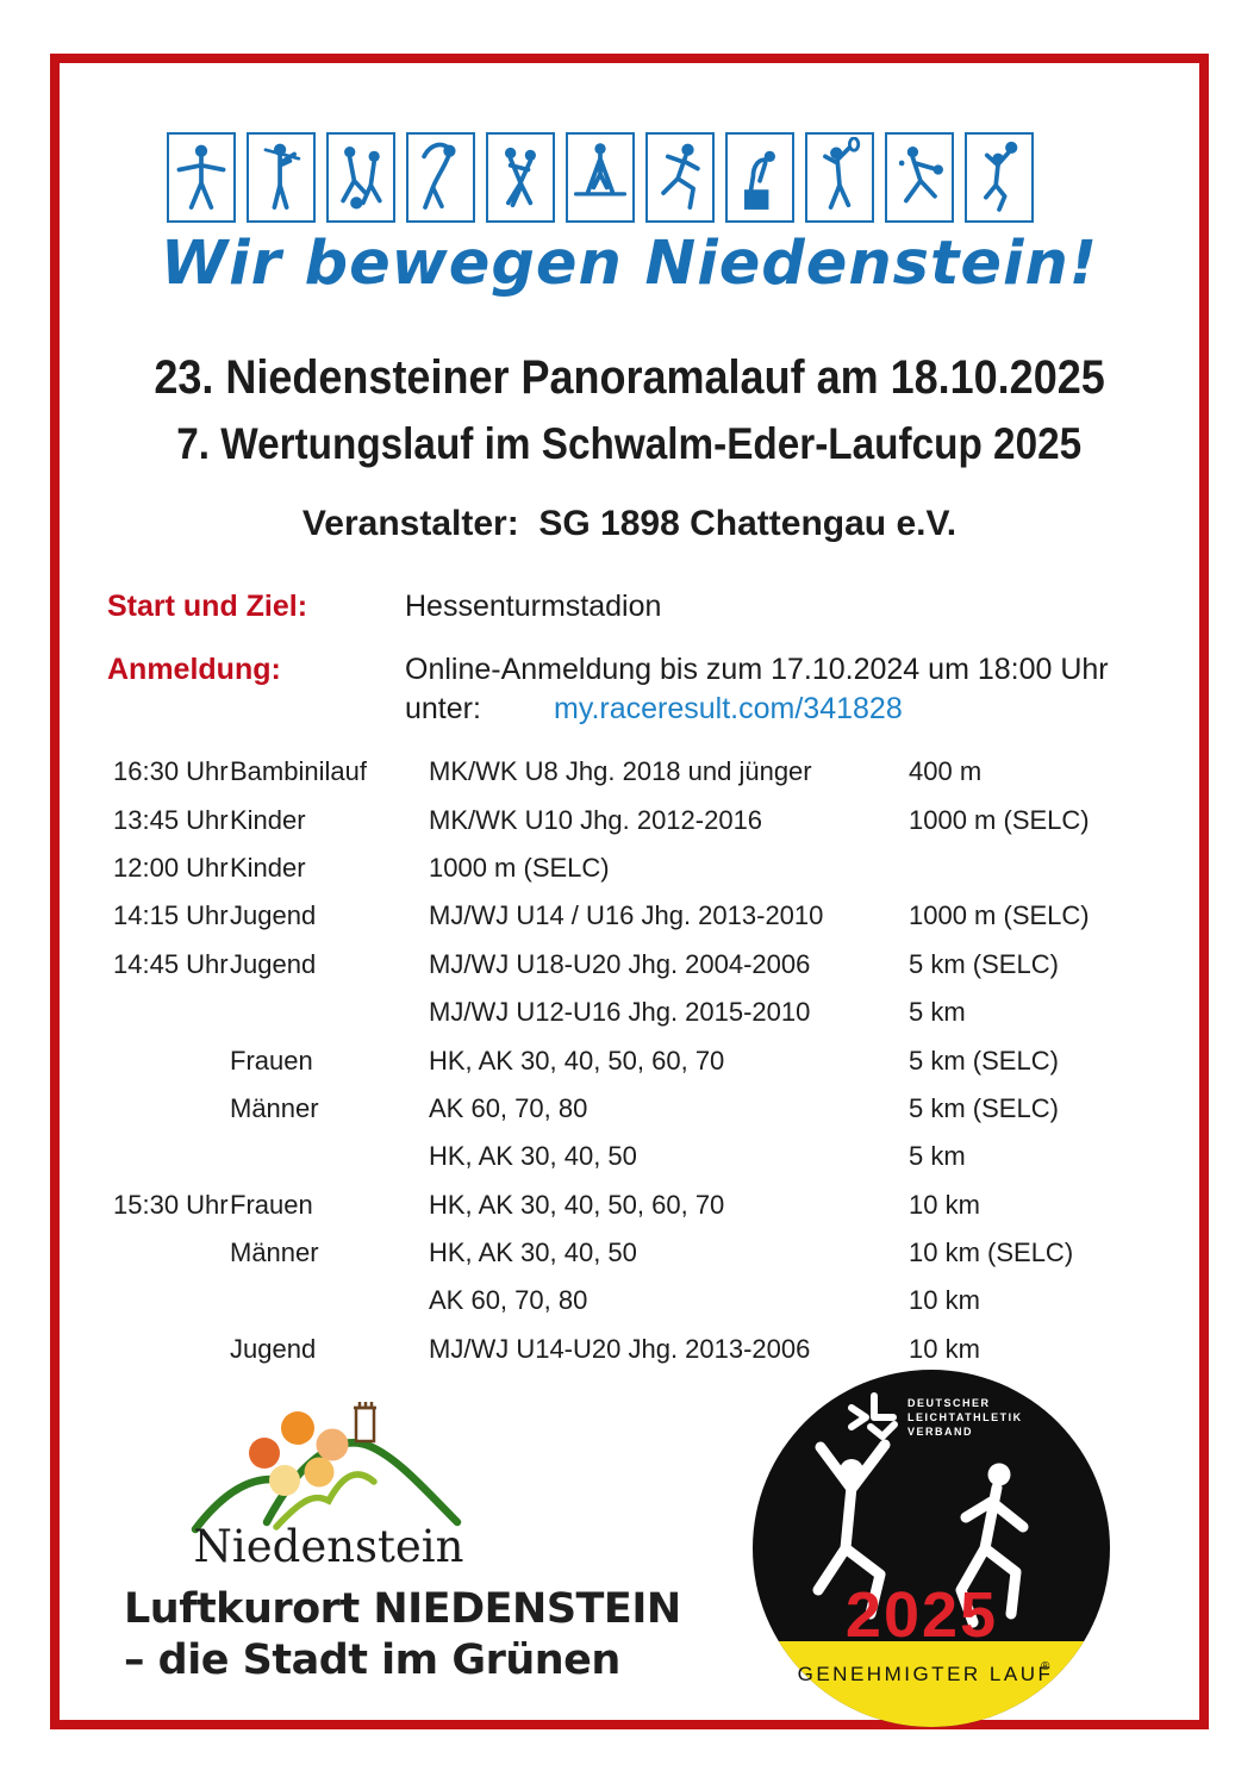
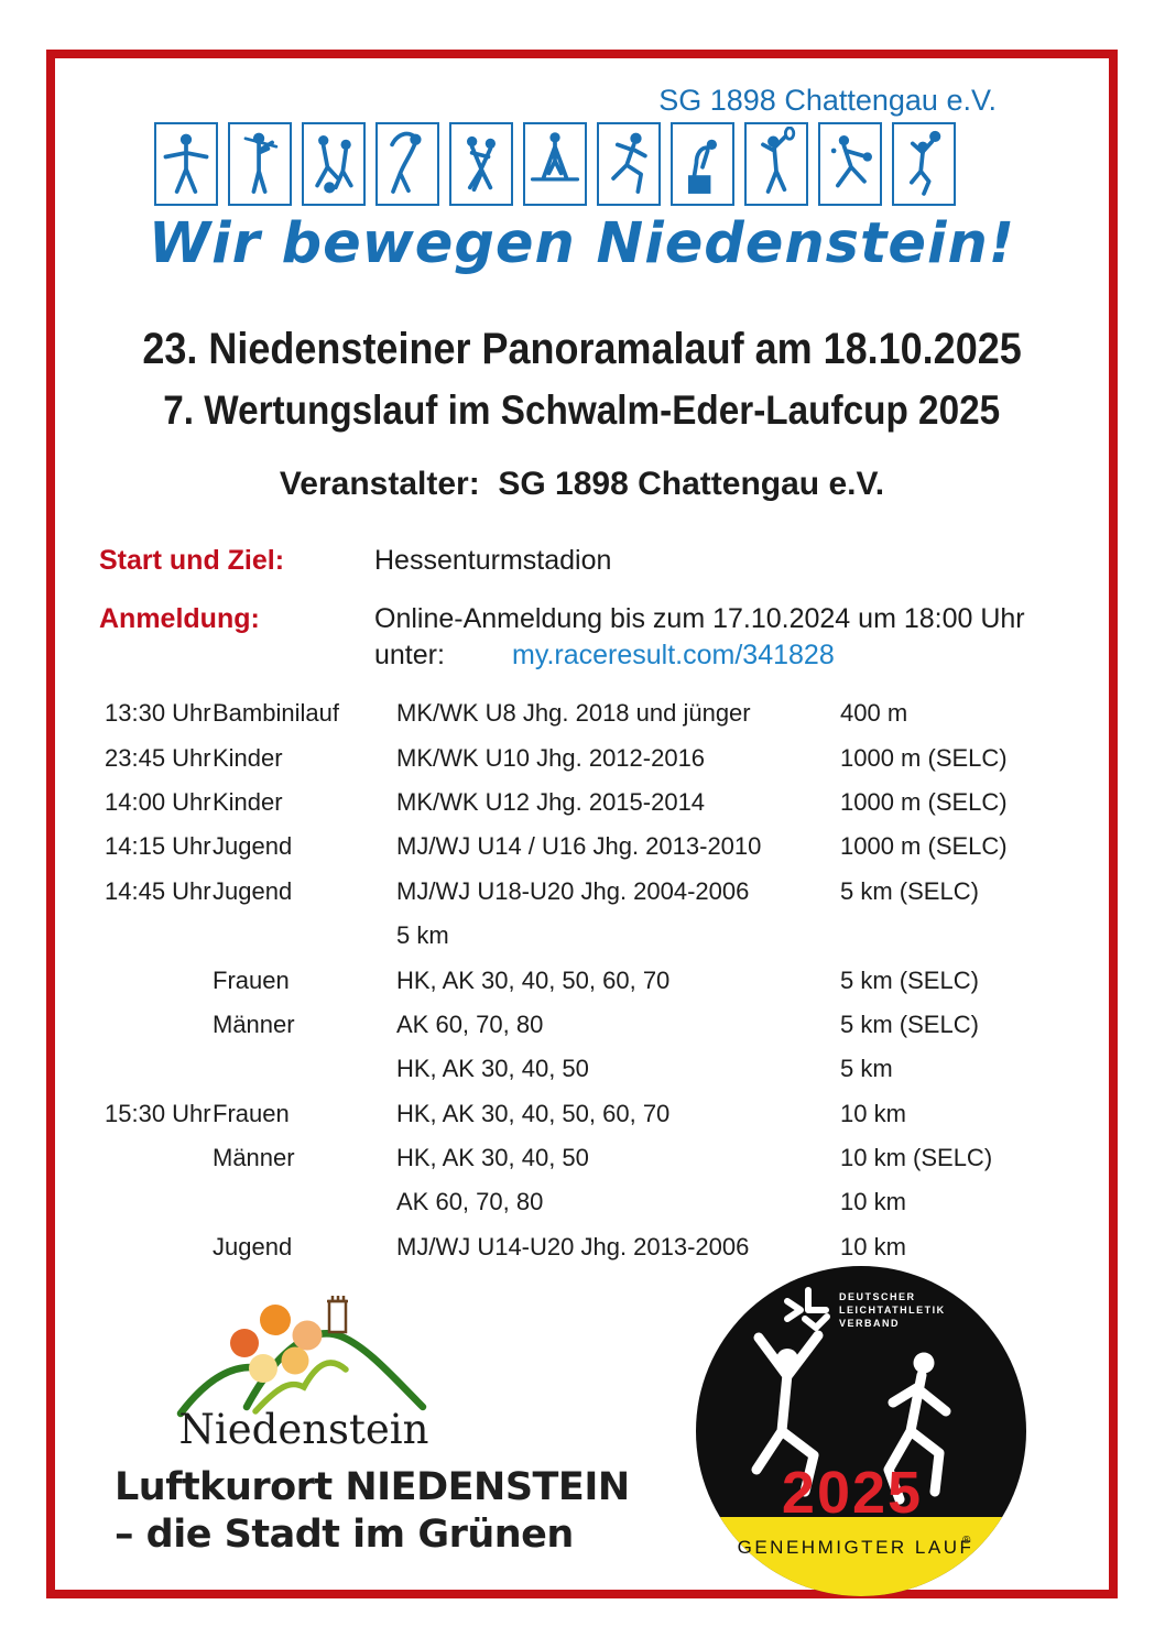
+ SG 1898 Chattengau e.V.
  Wir bewegen Niedenstein!
  23. Niedensteiner Panoramalauf am 18.10.2025
  7. Wertungslauf im Schwalm-Eder-Laufcup 2025
  Veranstalter: SG 1898 Chattengau e.V.
  Start und Ziel:
  Hessenturmstadion
  Anmeldung:
  Online-Anmeldung bis zum 17.10.2024 um 18:00 Uhr
  unter:
  my.raceresult.com/341828
- 16:30 Uhr
+ 13:30 Uhr
  Bambinilauf
  MK/WK U8 Jhg. 2018 und jünger
  400 m
- 13:45 Uhr
+ 23:45 Uhr
  Kinder
  MK/WK U10 Jhg. 2012-2016
  1000 m (SELC)
- 12:00 Uhr
+ 14:00 Uhr
  Kinder
+ MK/WK U12 Jhg. 2015-2014
  1000 m (SELC)
  14:15 Uhr
  Jugend
  MJ/WJ U14 / U16 Jhg. 2013-2010
  1000 m (SELC)
  14:45 Uhr
  Jugend
  MJ/WJ U18-U20 Jhg. 2004-2006
  5 km (SELC)
- MJ/WJ U12-U16 Jhg. 2015-2010
  5 km
  Frauen
  HK, AK 30, 40, 50, 60, 70
  5 km (SELC)
  Männer
  AK 60, 70, 80
  5 km (SELC)
  HK, AK 30, 40, 50
  5 km
  15:30 Uhr
  Frauen
  HK, AK 30, 40, 50, 60, 70
  10 km
  Männer
  HK, AK 30, 40, 50
  10 km (SELC)
  AK 60, 70, 80
  10 km
  Jugend
  MJ/WJ U14-U20 Jhg. 2013-2006
  10 km
  Niedenstein
  Luftkurort NIEDENSTEIN
  – die Stadt im Grünen
  DEUTSCHER
  LEICHTATHLETIK
  VERBAND
  2025
  GENEHMIGTER LAUF
  ®
